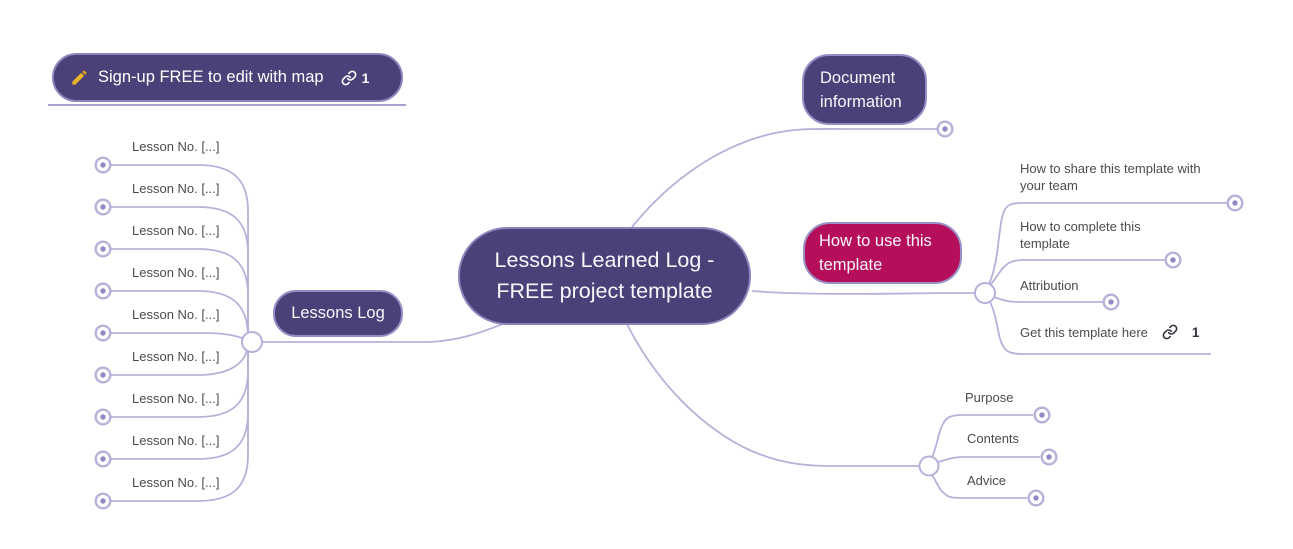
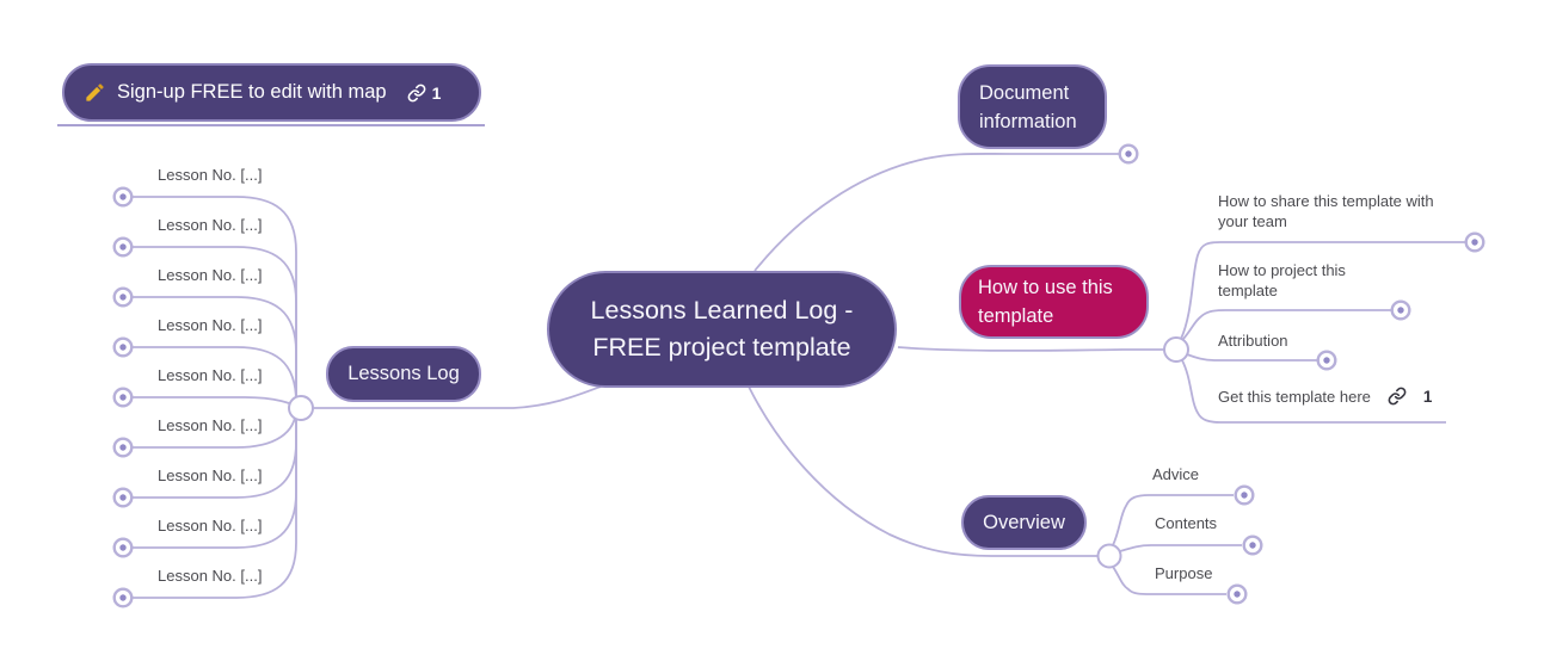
  Sign-up FREE to edit with map
  1
  Lessons Learned Log - FREE project template
  Document information
  How to use this template
  Lessons Log
+ Overview
  How to share this template with your team
- How to complete this template
+ How to project this template
  Attribution
  Get this template here
  1
- Purpose
+ Advice
  Contents
- Advice
+ Purpose
  Lesson No. [...]
  Lesson No. [...]
  Lesson No. [...]
  Lesson No. [...]
  Lesson No. [...]
  Lesson No. [...]
  Lesson No. [...]
  Lesson No. [...]
  Lesson No. [...]
